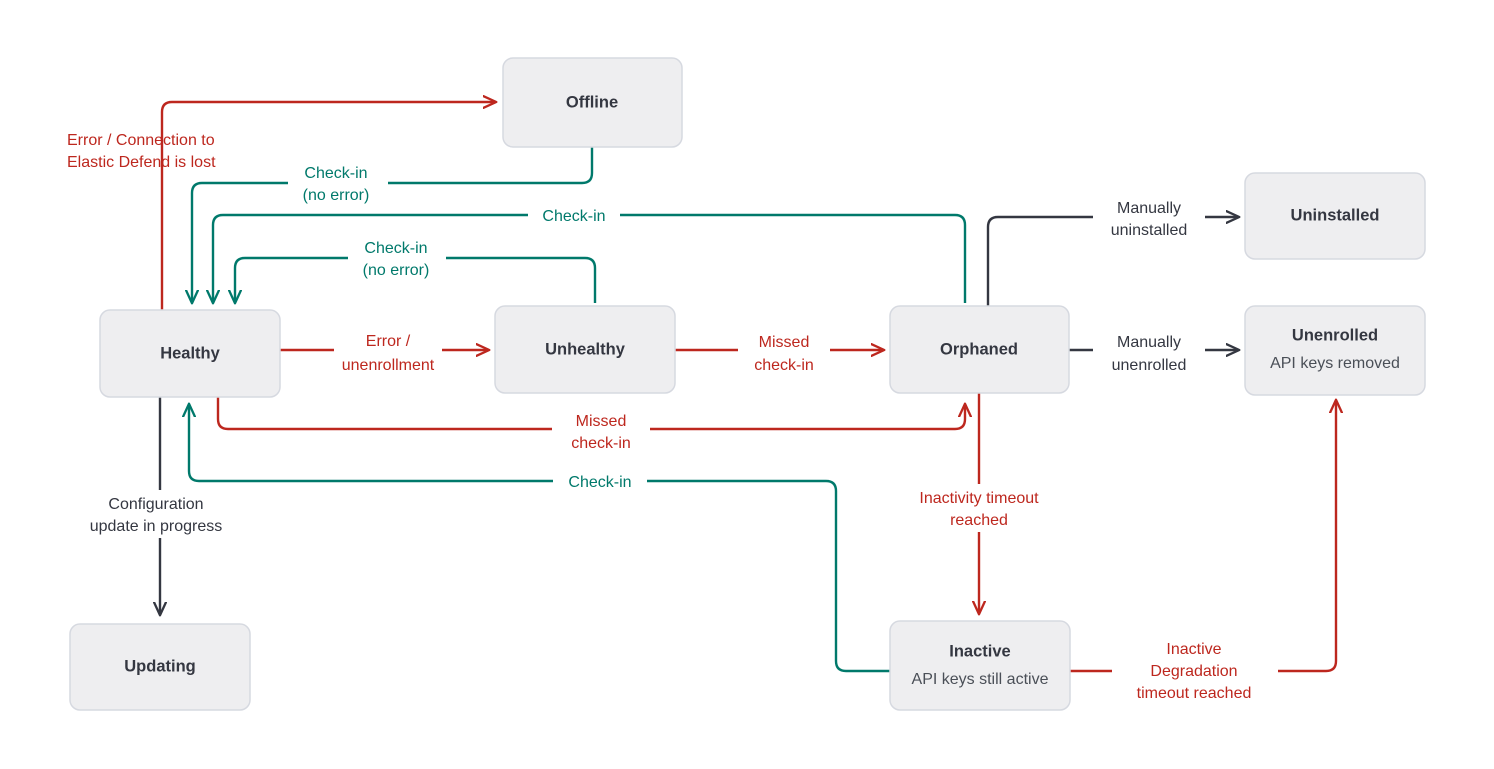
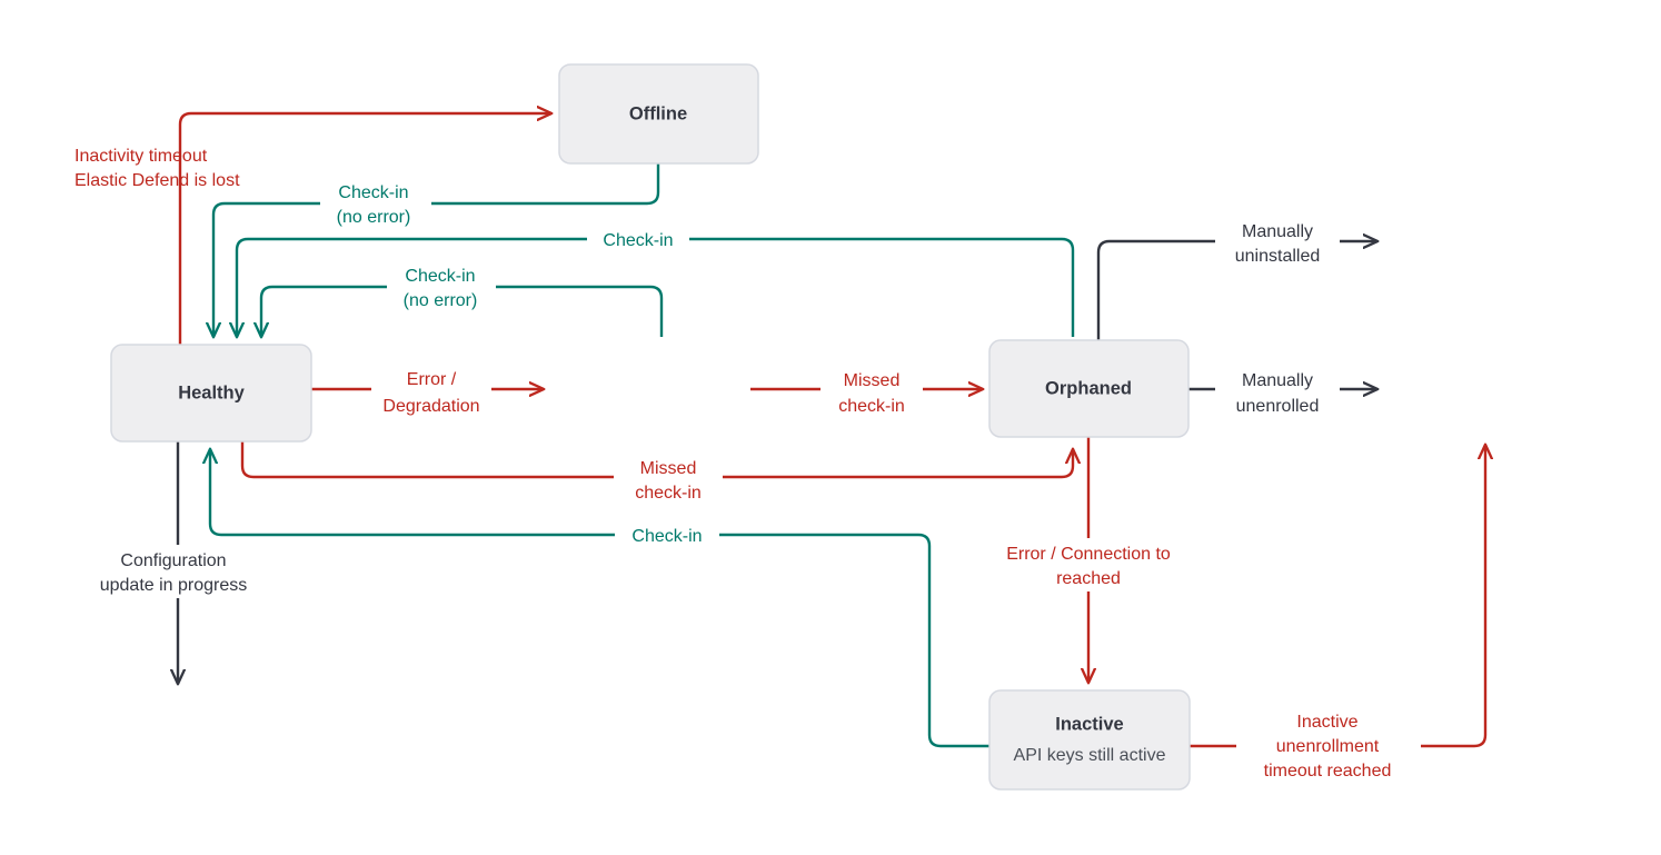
- Error / Connection to
+ Inactivity timeout
  Elastic Defend is lost
  Check-in
  (no error)
  Check-in
  Check-in
  (no error)
  Error /
- unenrollment
+ Degradation
  Missed
  check-in
  Missed
  check-in
  Check-in
  Manually
  uninstalled
  Manually
  unenrolled
- Inactivity timeout
+ Error / Connection to
  reached
  Inactive
- Degradation
+ unenrollment
  timeout reached
  Configuration
  update in progress
  Offline
  Healthy
- Unhealthy
  Orphaned
- Uninstalled
- Unenrolled
- API keys removed
- Updating
  Inactive
  API keys still active
